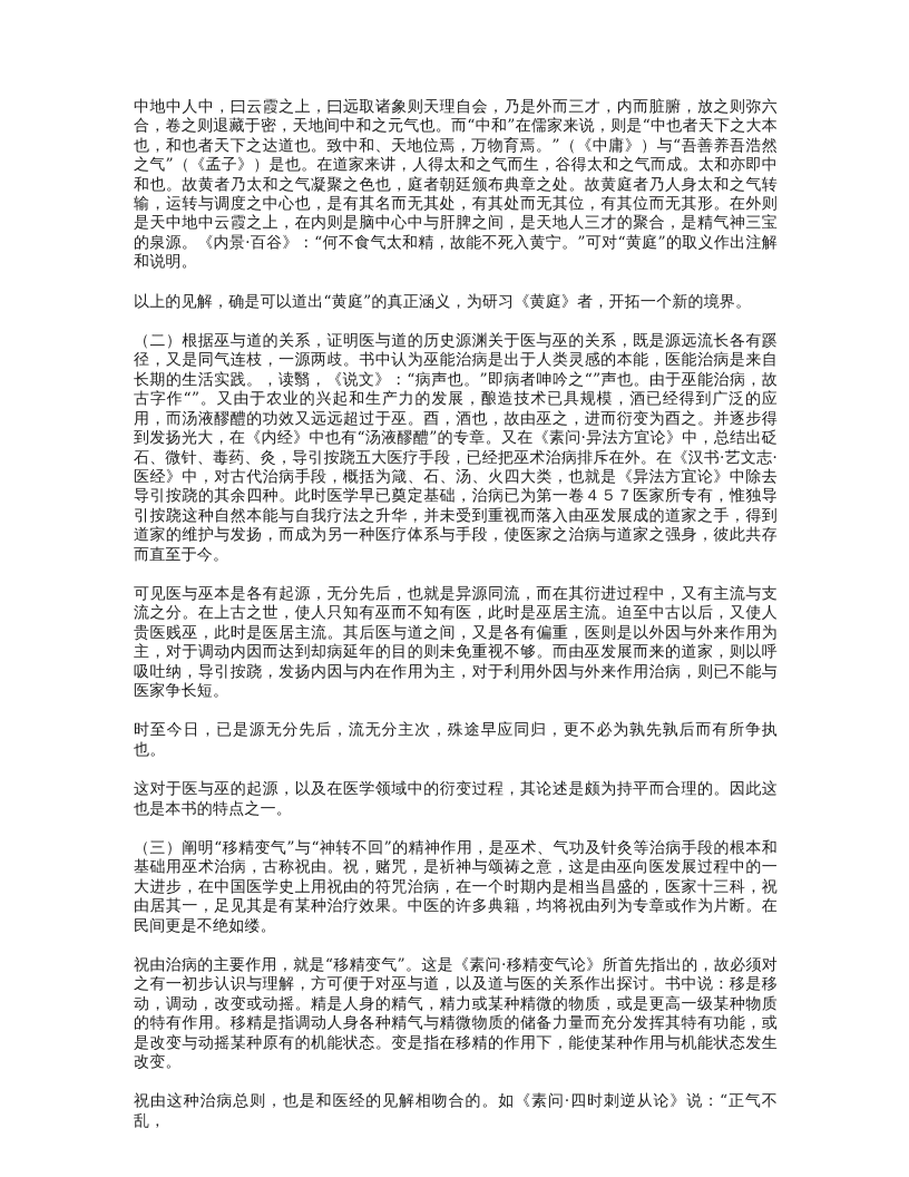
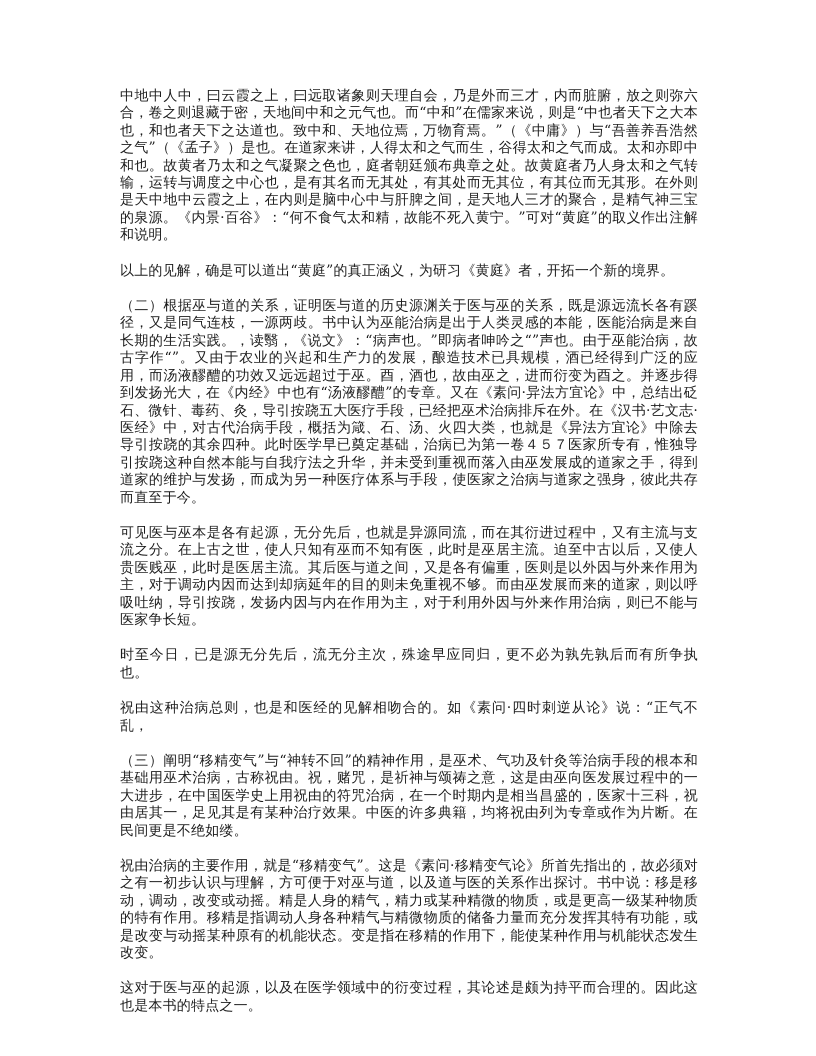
  中地中人中，曰云霞之上，曰远取诸象则天理自会，乃是外而三才，内而脏腑，放之则弥六合，卷之则退藏于密，天地间中和之元气也。而“中和”在儒家来说，则是“中也者天下之大本也，和也者天下之达道也。致中和、天地位焉，万物育焉。”（《中庸》）与“吾善养吾浩然之气”（《孟子》）是也。在道家来讲，人得太和之气而生，谷得太和之气而成。太和亦即中和也。故黄者乃太和之气凝聚之色也，庭者朝廷颁布典章之处。故黄庭者乃人身太和之气转输，运转与调度之中心也，是有其名而无其处，有其处而无其位，有其位而无其形。在外则是天中地中云霞之上，在内则是脑中心中与肝脾之间，是天地人三才的聚合，是精气神三宝的泉源。《内景·百谷》：“何不食气太和精，故能不死入黄宁。”可对“黄庭”的取义作出注解和说明。
  以上的见解，确是可以道出“黄庭”的真正涵义，为研习《黄庭》者，开拓一个新的境界。
  （二）根据巫与道的关系，证明医与道的历史源渊关于医与巫的关系，既是源远流长各有蹊径，又是同气连枝，一源两歧。书中认为巫能治病是出于人类灵感的本能，医能治病是来自长期的生活实践。，读翳，《说文》：“病声也。”即病者呻吟之“”声也。由于巫能治病，故古字作“”。又由于农业的兴起和生产力的发展，酿造技术已具规模，酒已经得到广泛的应用，而汤液醪醴的功效又远远超过于巫。酉，酒也，故由巫之，进而衍变为酉之。并逐步得到发扬光大，在《内经》中也有“汤液醪醴”的专章。又在《素问·异法方宜论》中，总结出砭石、微针、毒药、灸，导引按跷五大医疗手段，已经把巫术治病排斥在外。在《汉书·艺文志·医经》中，对古代治病手段，概括为箴、石、汤、火四大类，也就是《异法方宜论》中除去导引按跷的其余四种。此时医学早已奠定基础，治病已为第一卷４５７医家所专有，惟独导引按跷这种自然本能与自我疗法之升华，并未受到重视而落入由巫发展成的道家之手，得到道家的维护与发扬，而成为另一种医疗体系与手段，使医家之治病与道家之强身，彼此共存而直至于今。
  可见医与巫本是各有起源，无分先后，也就是异源同流，而在其衍进过程中，又有主流与支流之分。在上古之世，使人只知有巫而不知有医，此时是巫居主流。迫至中古以后，又使人贵医贱巫，此时是医居主流。其后医与道之间，又是各有偏重，医则是以外因与外来作用为主，对于调动内因而达到却病延年的目的则未免重视不够。而由巫发展而来的道家，则以呼吸吐纳，导引按跷，发扬内因与内在作用为主，对于利用外因与外来作用治病，则已不能与医家争长短。
  时至今日，已是源无分先后，流无分主次，殊途早应同归，更不必为孰先孰后而有所争执也。
- 这对于医与巫的起源，以及在医学领域中的衍变过程，其论述是颇为持平而合理的。因此这也是本书的特点之一。
+ 祝由这种治病总则，也是和医经的见解相吻合的。如《素问·四时刺逆从论》说：“正气不乱，
  （三）阐明“移精变气”与“神转不回”的精神作用，是巫术、气功及针灸等治病手段的根本和基础用巫术治病，古称祝由。祝，赌咒，是祈神与颂祷之意，这是由巫向医发展过程中的一大进步，在中国医学史上用祝由的符咒治病，在一个时期内是相当昌盛的，医家十三科，祝由居其一，足见其是有某种治疗效果。中医的许多典籍，均将祝由列为专章或作为片断。在民间更是不绝如缕。
  祝由治病的主要作用，就是“移精变气”。这是《素问·移精变气论》所首先指出的，故必须对之有一初步认识与理解，方可便于对巫与道，以及道与医的关系作出探讨。书中说：移是移动，调动，改变或动摇。精是人身的精气，精力或某种精微的物质，或是更高一级某种物质的特有作用。移精是指调动人身各种精气与精微物质的储备力量而充分发挥其特有功能，或是改变与动摇某种原有的机能状态。变是指在移精的作用下，能使某种作用与机能状态发生改变。
- 祝由这种治病总则，也是和医经的见解相吻合的。如《素问·四时刺逆从论》说：“正气不乱，
+ 这对于医与巫的起源，以及在医学领域中的衍变过程，其论述是颇为持平而合理的。因此这也是本书的特点之一。
